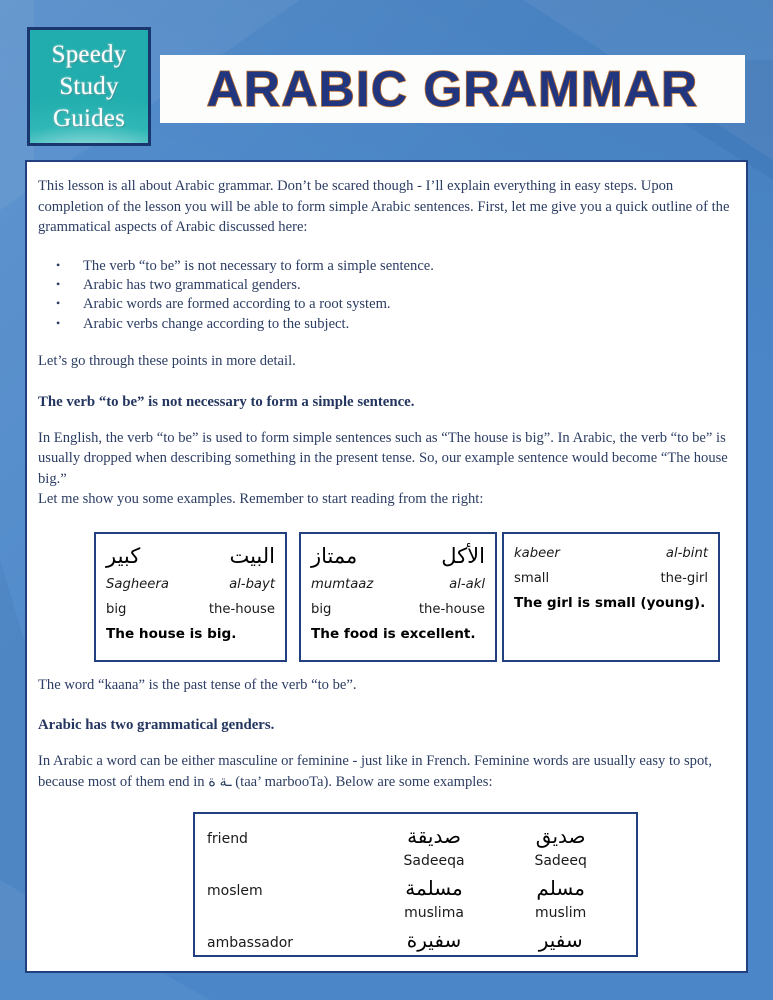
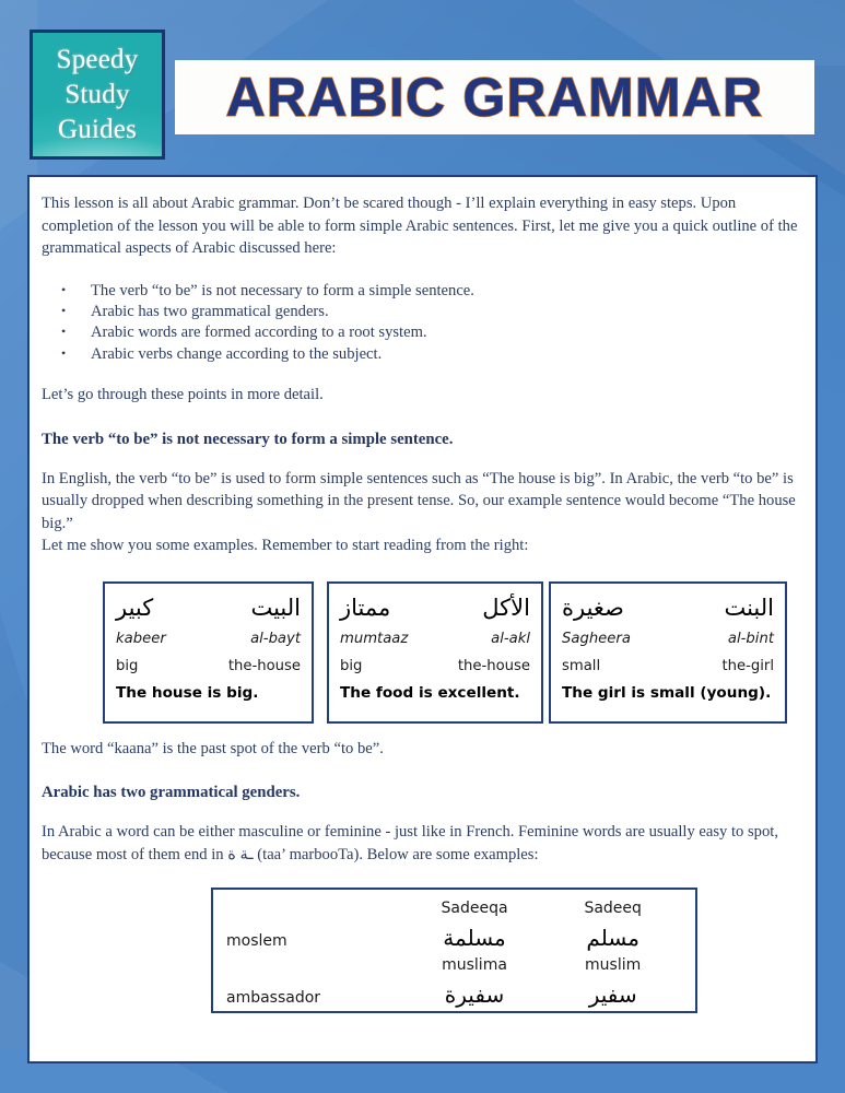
  Speedy
  Study
  Guides
  ARABIC GRAMMAR
  This lesson is all about Arabic grammar. Don’t be scared though - I’ll explain everything in easy steps. Upon completion of the lesson you will be able to form simple Arabic sentences. First, let me give you a quick outline of the grammatical aspects of Arabic discussed here:
  The verb “to be” is not necessary to form a simple sentence.
  Arabic has two grammatical genders.
  Arabic words are formed according to a root system.
  Arabic verbs change according to the subject.
  Let’s go through these points in more detail.
  The verb “to be” is not necessary to form a simple sentence.
  In English, the verb “to be” is used to form simple sentences such as “The house is big”. In Arabic, the verb “to be” is usually dropped when describing something in the present tense. So, our example sentence would become “The house big.”
  Let me show you some examples. Remember to start reading from the right:
  كبير
  البيت
- Sagheera
+ kabeer
  al-bayt
  big
  the-house
  The house is big.
  ممتاز
  الأكل
  mumtaaz
  al-akl
  big
  the-house
  The food is excellent.
+ صغيرة
+ البنت
- kabeer
+ Sagheera
  al-bint
  small
  the-girl
  The girl is small (young).
- The word “kaana” is the past tense of the verb “to be”.
+ The word “kaana” is the past spot of the verb “to be”.
  Arabic has two grammatical genders.
  In Arabic a word can be either masculine or feminine - just like in French. Feminine words are usually easy to spot, because most of them end in ـة ة (taa’ marbooTa). Below are some examples:
- friend
- صديقة
- صديق
  Sadeeqa
  Sadeeq
  moslem
  مسلمة
  مسلم
  muslima
  muslim
  ambassador
  سفيرة
  سفير
